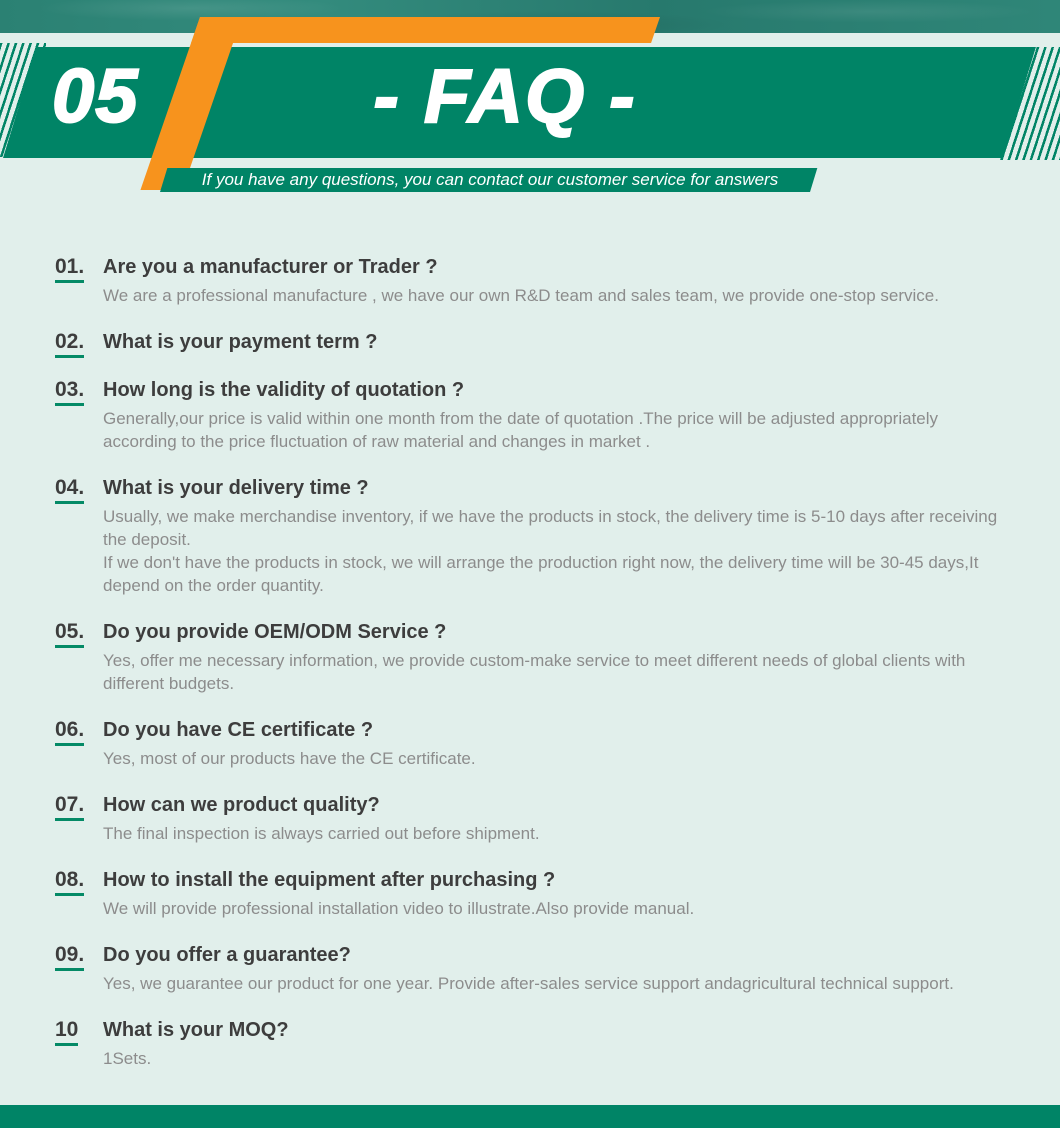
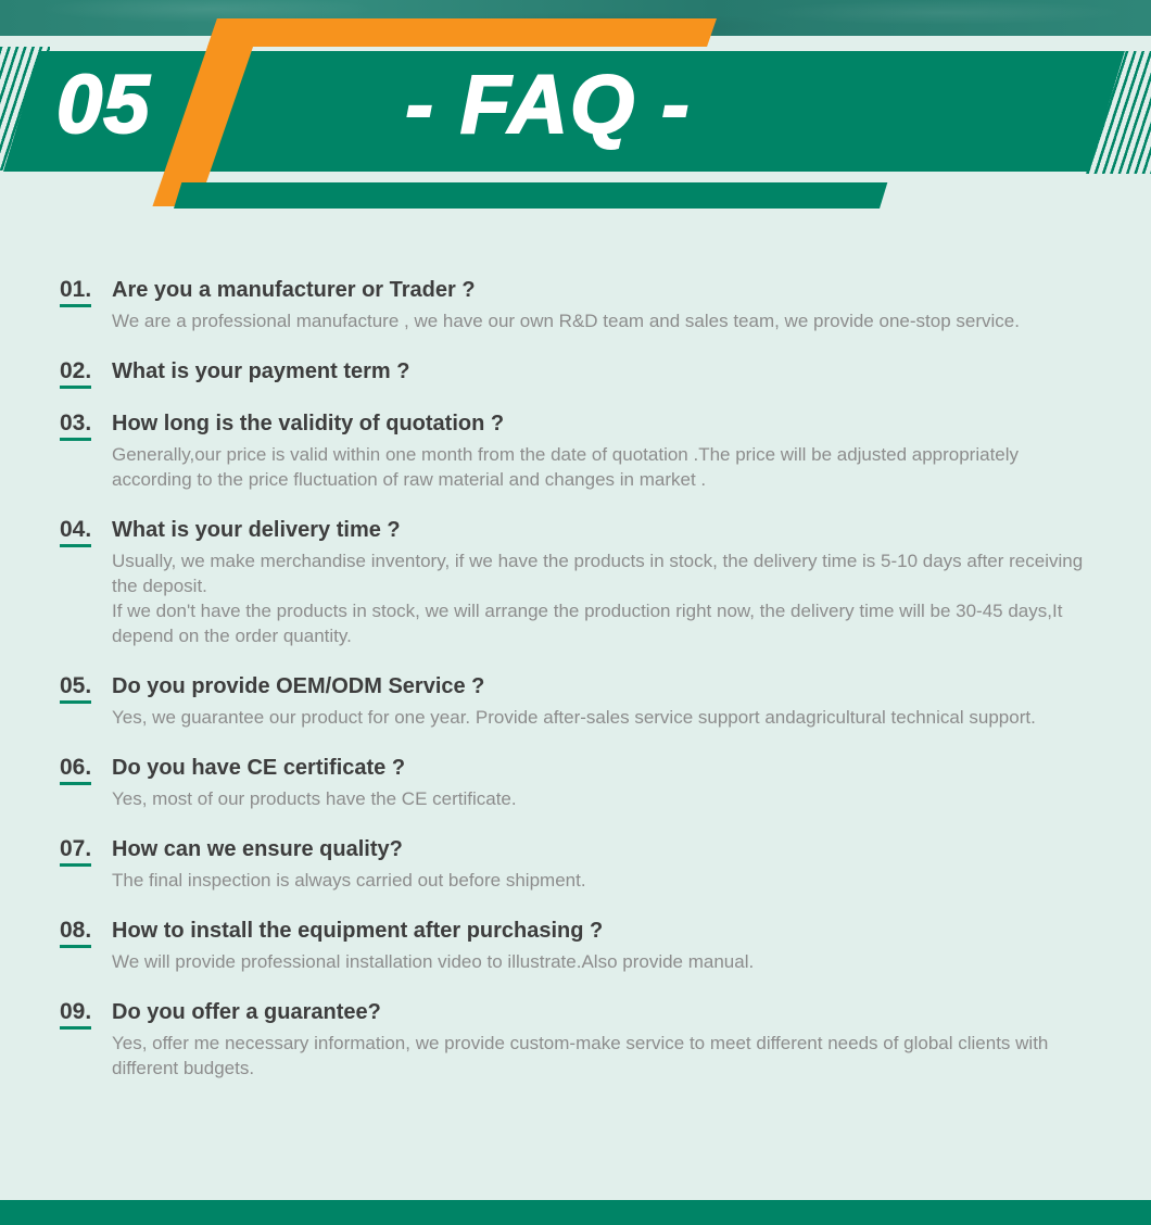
  05
  - FAQ -
- If you have any questions, you can contact our customer service for answers
  01.
  Are you a manufacturer or Trader ?
  We are a professional manufacture , we have our own R&D team and sales team, we provide one-stop service.
  02.
  What is your payment term ?
  03.
  How long is the validity of quotation ?
  Generally,our price is valid within one month from the date of quotation .The price will be adjusted appropriately according to the price fluctuation of raw material and changes in market .
  04.
  What is your delivery time ?
  Usually, we make merchandise inventory, if we have the products in stock, the delivery time is 5-10 days after receiving the deposit.
  If we don't have the products in stock, we will arrange the production right now, the delivery time will be 30-45 days,It depend on the order quantity.
  05.
  Do you provide OEM/ODM Service ?
- Yes, offer me necessary information, we provide custom-make service to meet different needs of global clients with different budgets.
+ Yes, we guarantee our product for one year. Provide after-sales service support andagricultural technical support.
  06.
  Do you have CE certificate ?
  Yes, most of our products have the CE certificate.
  07.
- How can we product quality?
+ How can we ensure quality?
  The final inspection is always carried out before shipment.
  08.
  How to install the equipment after purchasing ?
  We will provide professional installation video to illustrate.Also provide manual.
  09.
  Do you offer a guarantee?
- Yes, we guarantee our product for one year. Provide after-sales service support andagricultural technical support.
+ Yes, offer me necessary information, we provide custom-make service to meet different needs of global clients with different budgets.
- 10
- What is your MOQ?
- 1Sets.
